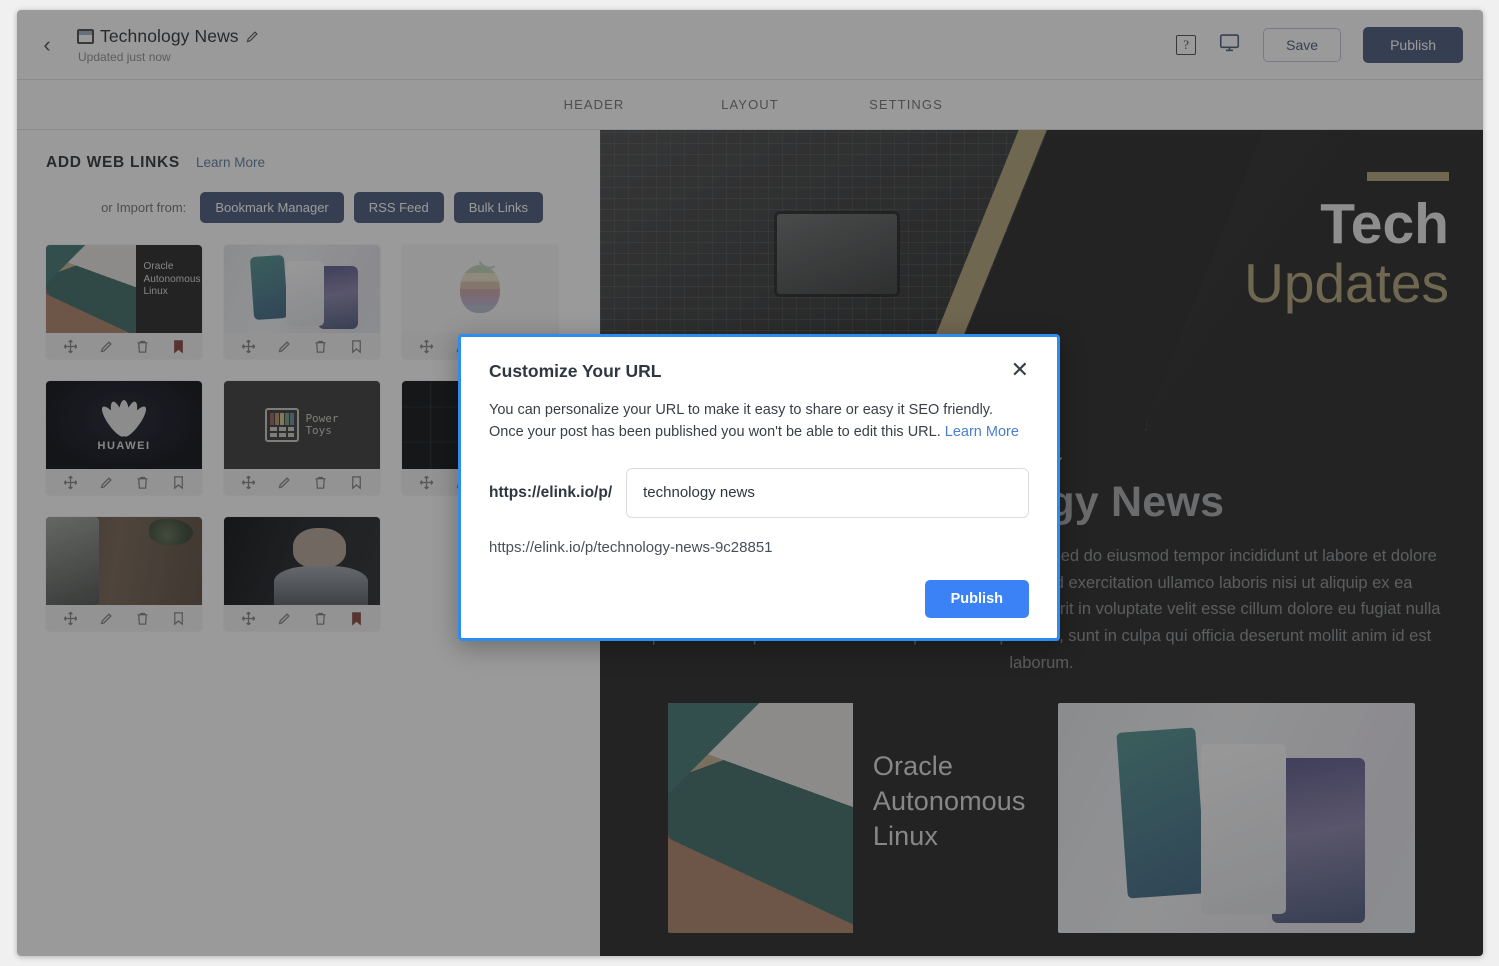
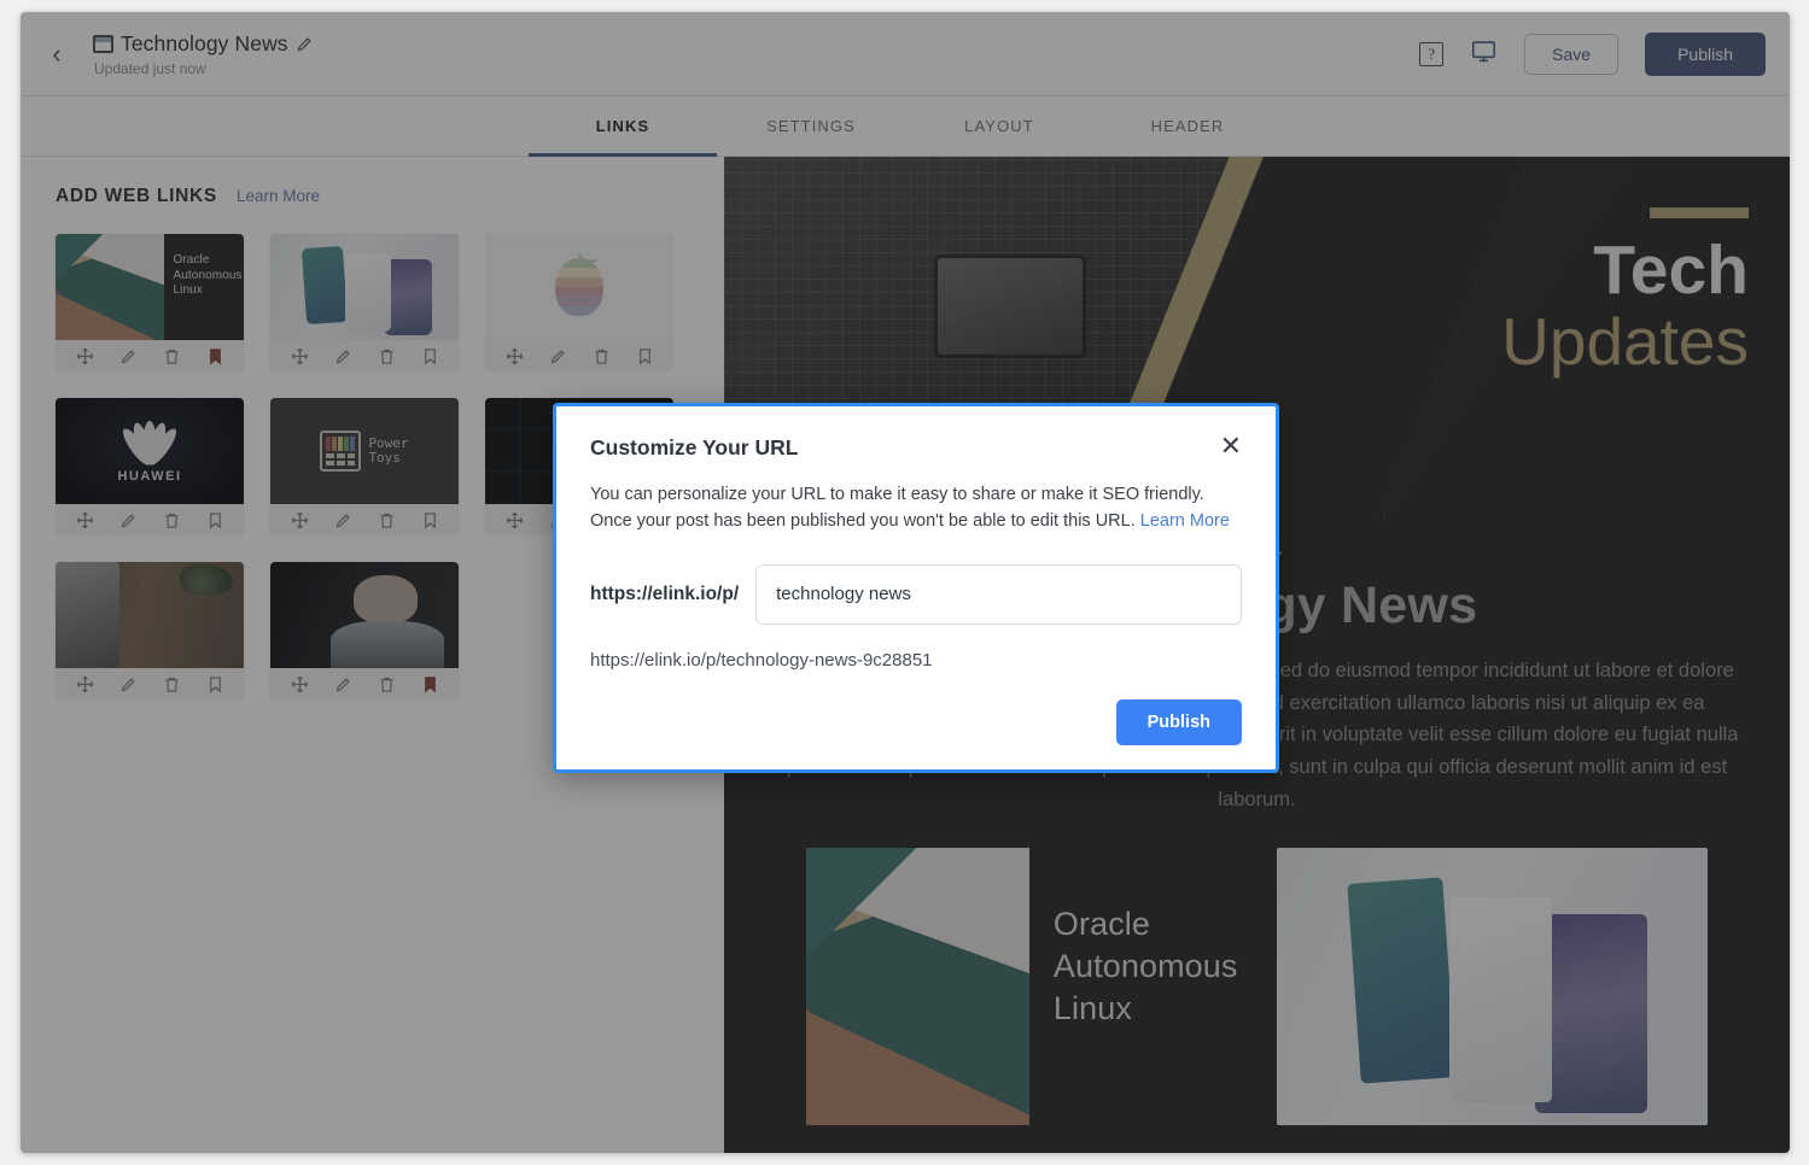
  ‹
  Technology News
  Updated just now
  ?
  Save
  Publish
+ LINKS
- HEADER
+ SETTINGS
  LAYOUT
- SETTINGS
+ HEADER
  ADD WEB LINKS
  Learn More
- or Import from:
- Bookmark Manager
- RSS Feed
- Bulk Links
  Oracle
  Autonomous
  Linux
  HUAWEI
  Power
  Toys
  Tech
  Updates
  Oracle
  Autonomous
  Linux
  Customize Your URL
  ✕
- You can personalize your URL to make it easy to share or easy it SEO friendly. Once your post has been published you won't be able to edit this URL. Learn More
+ You can personalize your URL to make it easy to share or make it SEO friendly. Once your post has been published you won't be able to edit this URL. Learn More
  https://elink.io/p/
  technology news
  https://elink.io/p/technology-news-9c28851
  Publish
